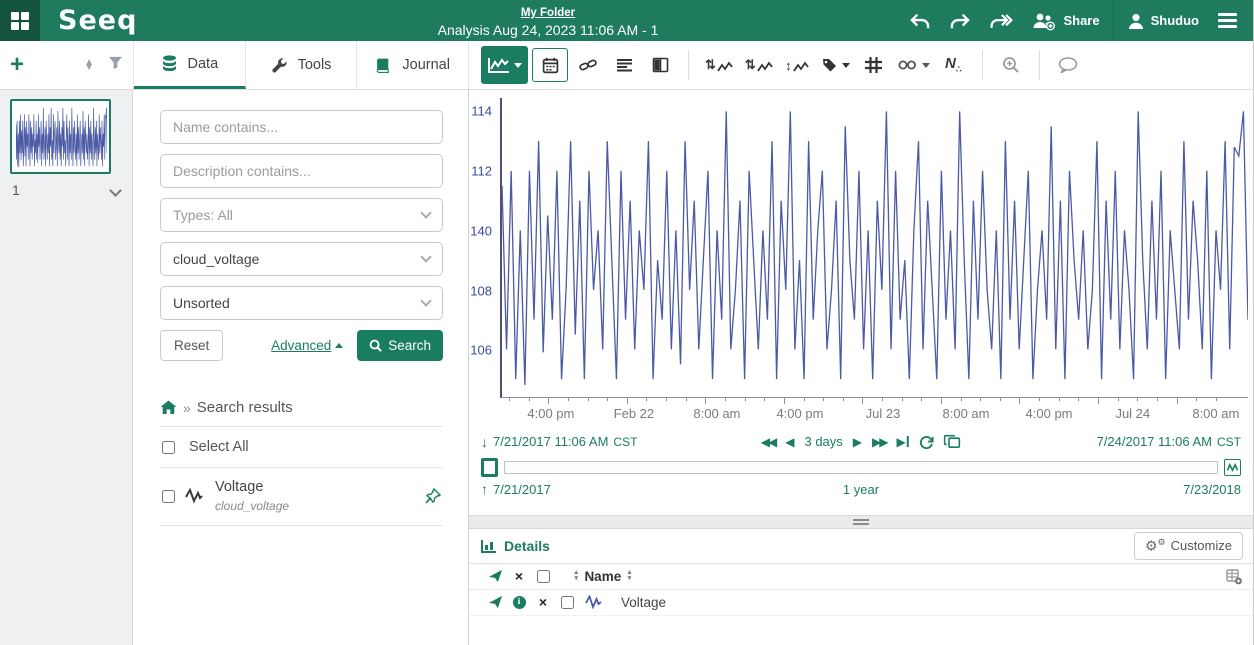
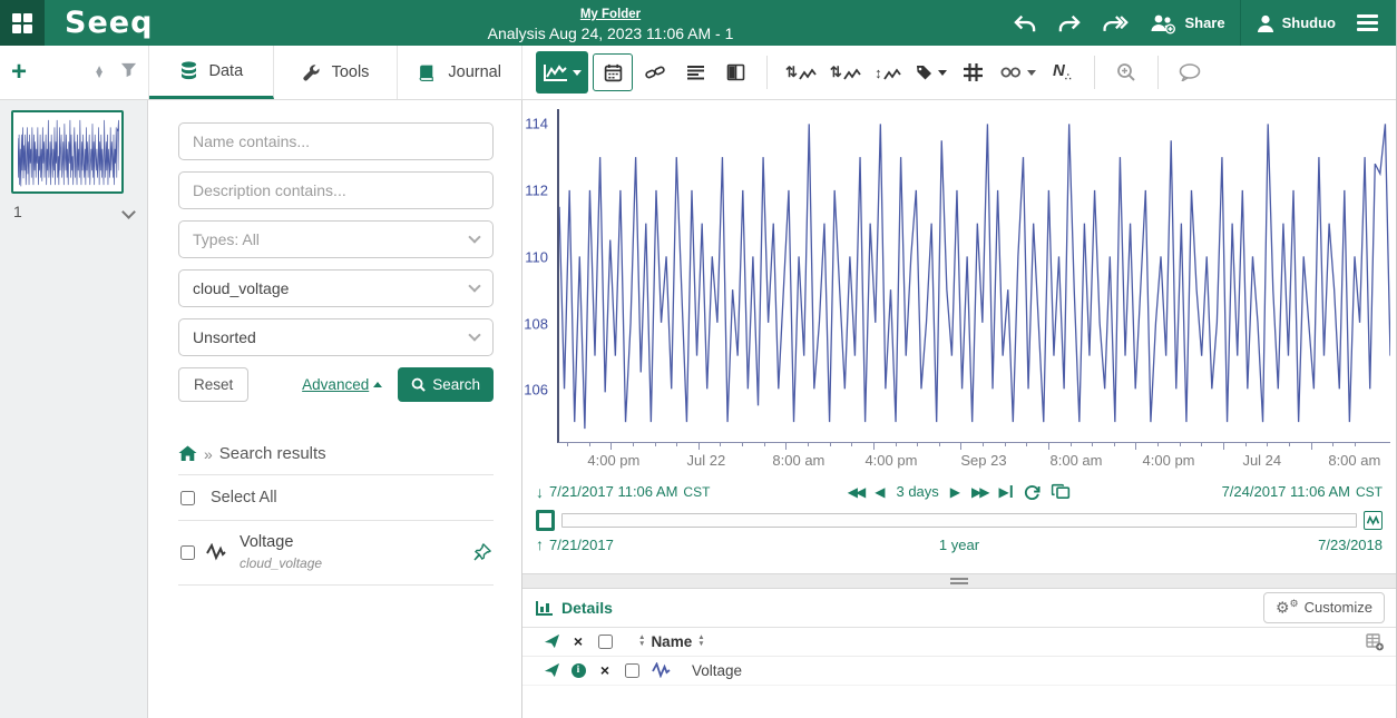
  Seeq
  My Folder
  Analysis Aug 24, 2023 11:06 AM - 1
  Share
  Shuduo
  +
  ▲
  ▼
  Data
  Tools
  Journal
  ⇅
  ⇅
  ↕
  N∴
  1
  Name contains...
  Description contains...
  Types: All
  cloud_voltage
  Unsorted
  Reset
  Advanced
  Search
  »
  Search results
  Select All
  Voltage
  cloud_voltage
  114
  112
- 140
+ 110
  108
  106
  4:00 pm
- Feb 22
+ Jul 22
  8:00 am
  4:00 pm
- Jul 23
+ Sep 23
  8:00 am
  4:00 pm
  Jul 24
  8:00 am
  ↓
  7/21/2017 11:06 AM
  CST
  ◀◀
  ◀
  3 days
  ▶
  ▶▶
  ▶
  7/24/2017 11:06 AM
  CST
  ↑
  7/21/2017
  1 year
  7/23/2018
  Details
  ⚙⚙
  Customize
  ×
  Name
  i
  ×
  Voltage
